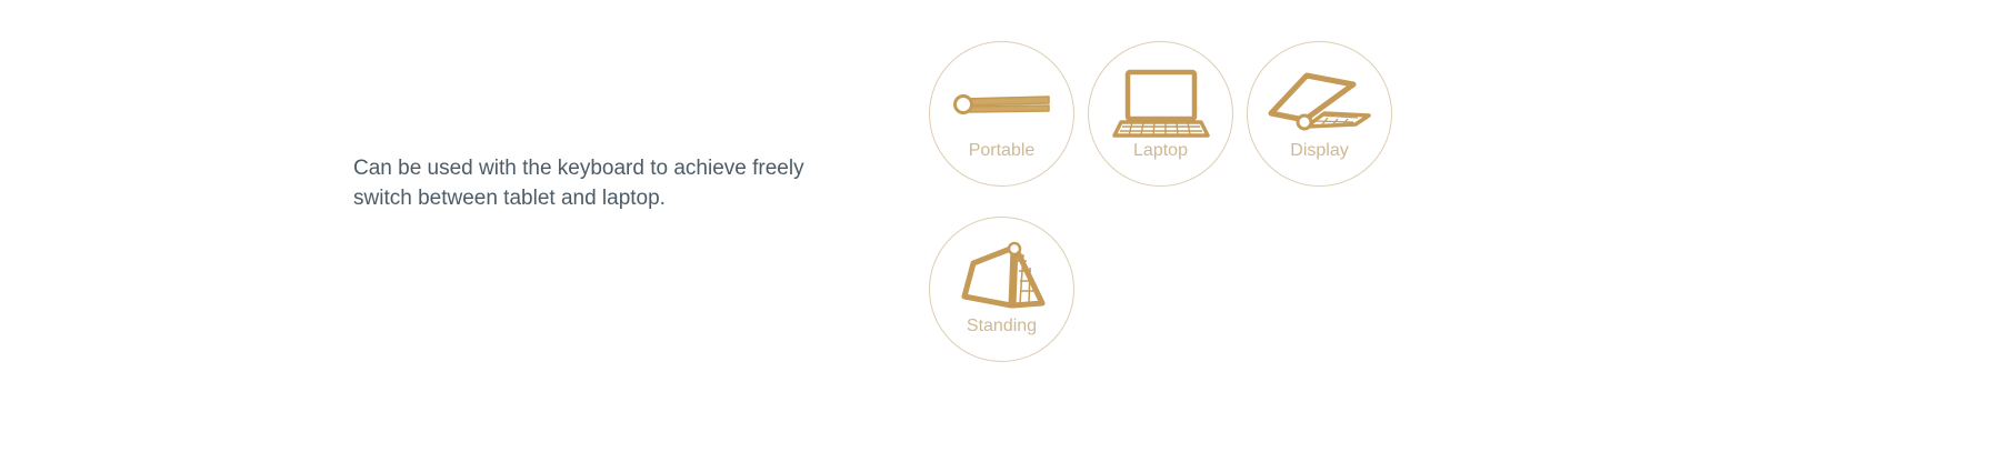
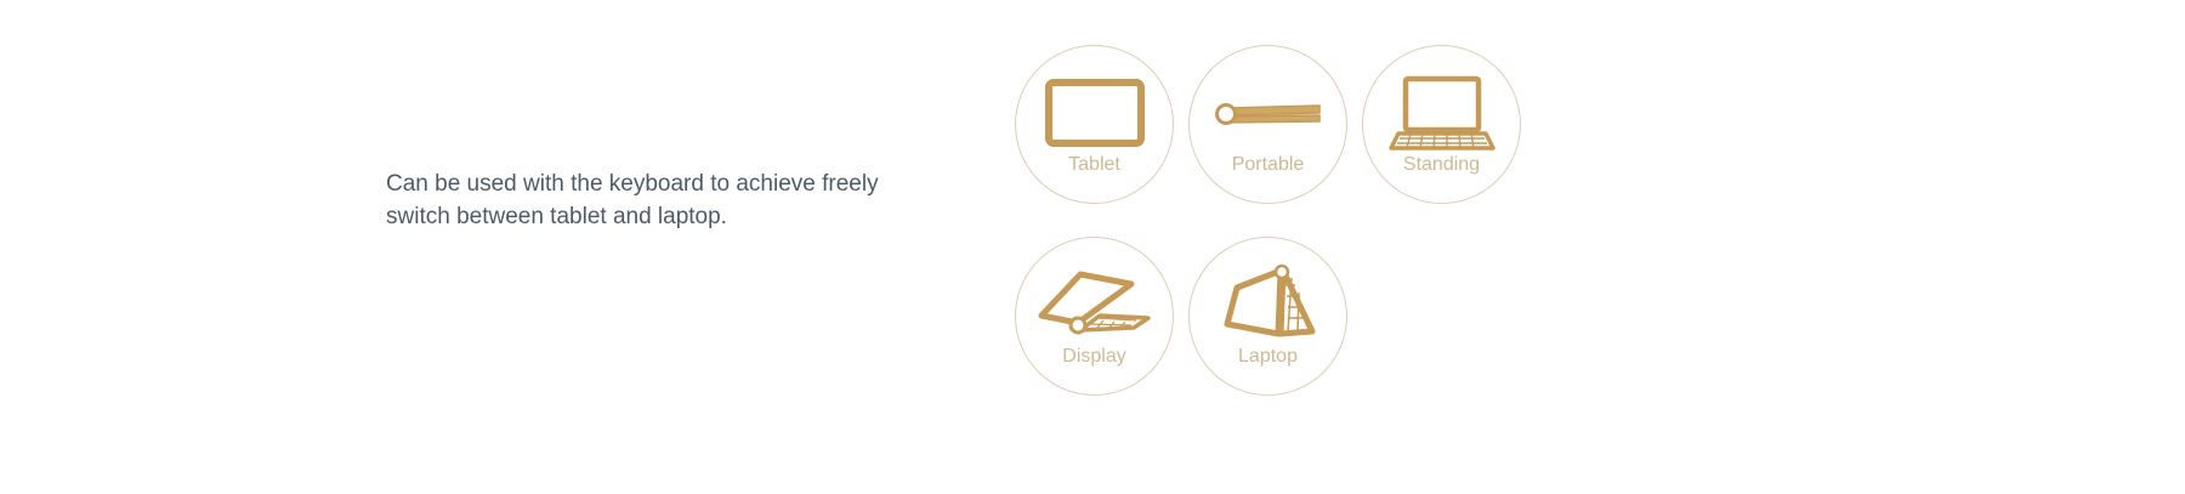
  Can be used with the keyboard to achieve freely switch between tablet and laptop.
+ Tablet
  Portable
- Laptop
+ Standing
  Display
- Standing
+ Laptop
